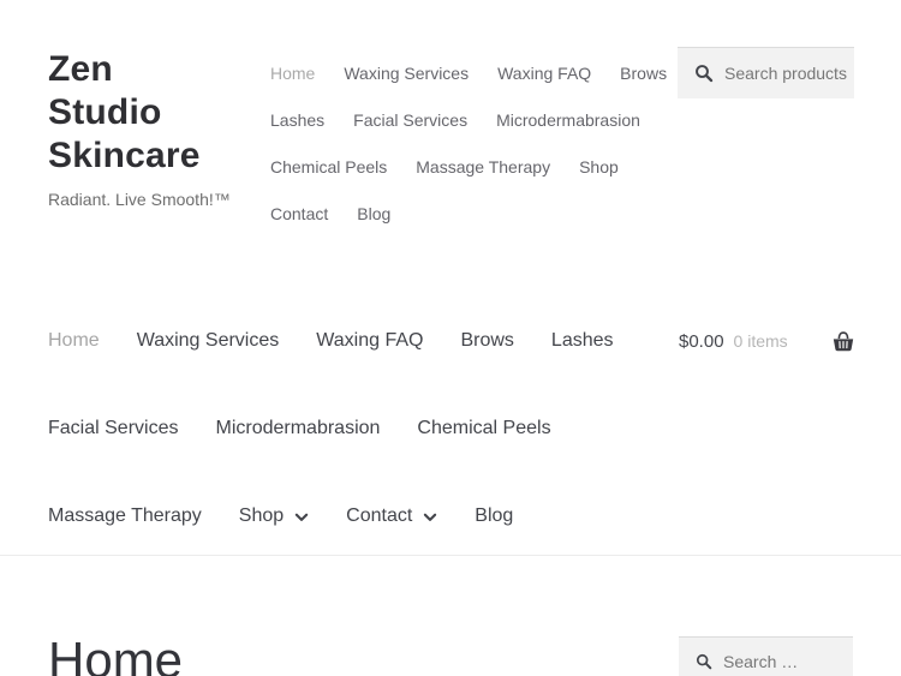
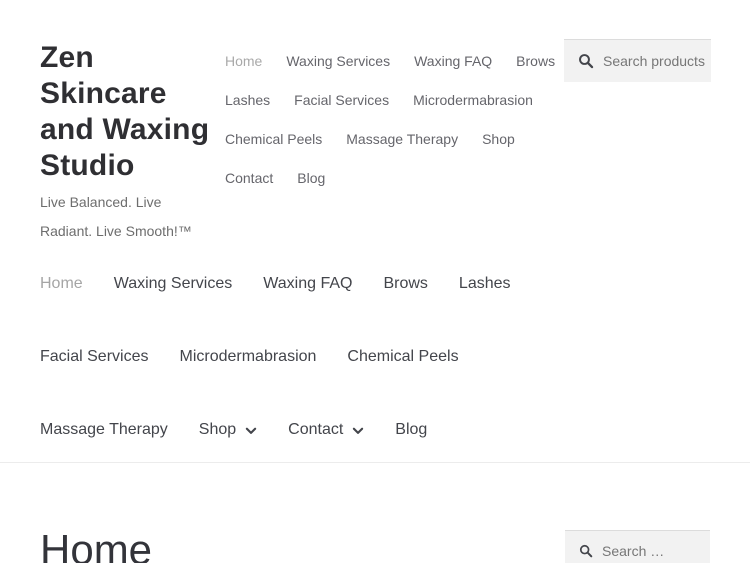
  Zen
- Studio
+ Skincare
+ and Waxing
- Skincare
+ Studio
+ Live Balanced. Live
  Radiant. Live Smooth!™
  Home
  Waxing Services
  Waxing FAQ
  Brows
  Lashes
  Facial Services
  Microdermabrasion
  Chemical Peels
  Massage Therapy
  Shop
  Contact
  Blog
  Search products
  Home
  Waxing Services
  Waxing FAQ
  Brows
  Lashes
  Facial Services
  Microdermabrasion
  Chemical Peels
  Massage Therapy
  Shop
  Contact
  Blog
- $0.00
- 0 items
  Home
  Search …
